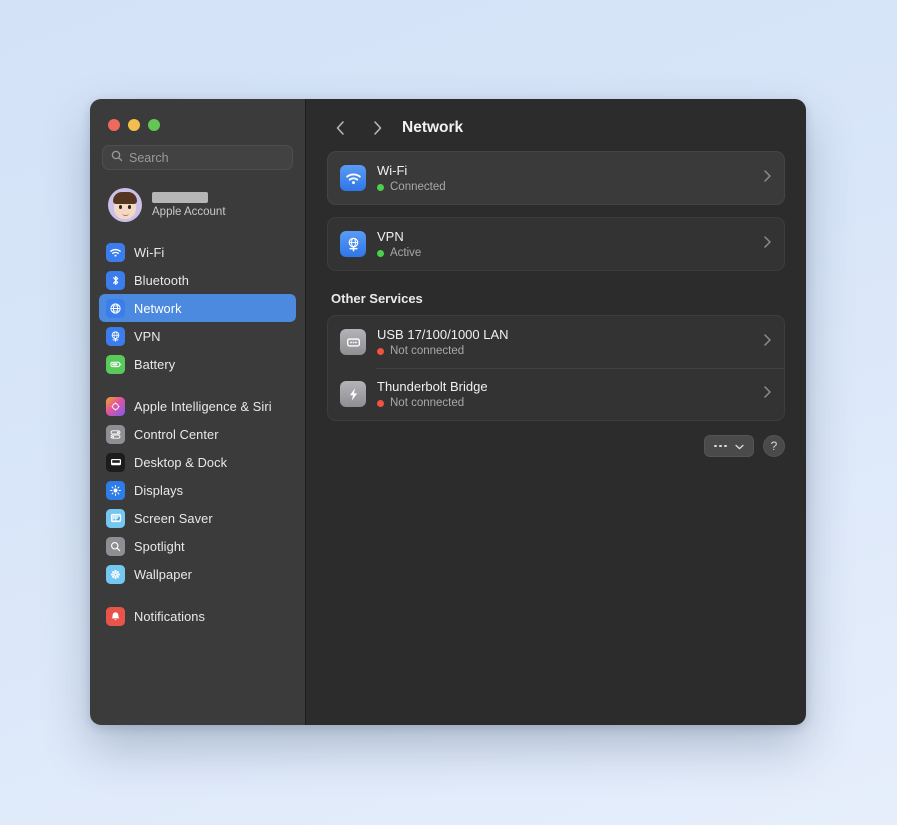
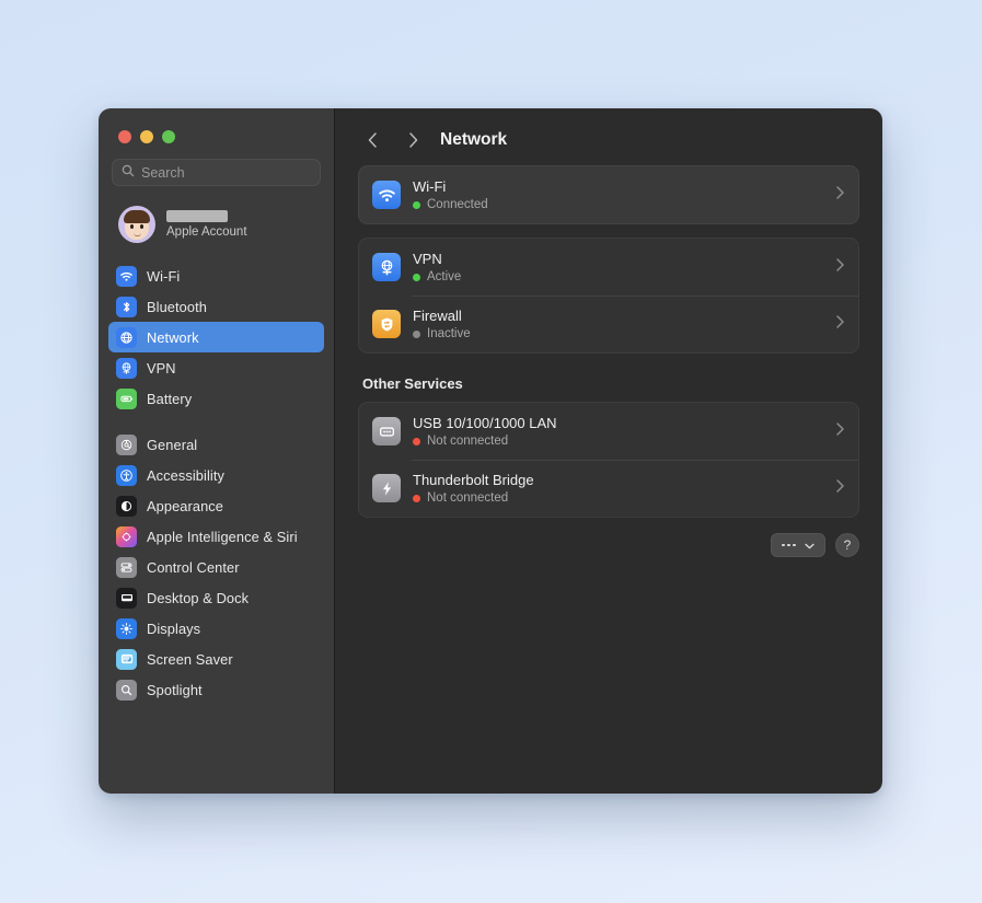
  Search
  Apple Account
  Wi-Fi
  Bluetooth
  Network
  VPN
  Battery
+ General
+ Accessibility
+ Appearance
  Apple Intelligence & Siri
  Control Center
  Desktop & Dock
  Displays
  Screen Saver
  Spotlight
- Wallpaper
- Notifications
  Network
  Wi-Fi
  Connected
  VPN
  Active
+ Firewall
+ Inactive
  Other Services
- USB 17/100/1000 LAN
+ USB 10/100/1000 LAN
  Not connected
  Thunderbolt Bridge
  Not connected
  ?
